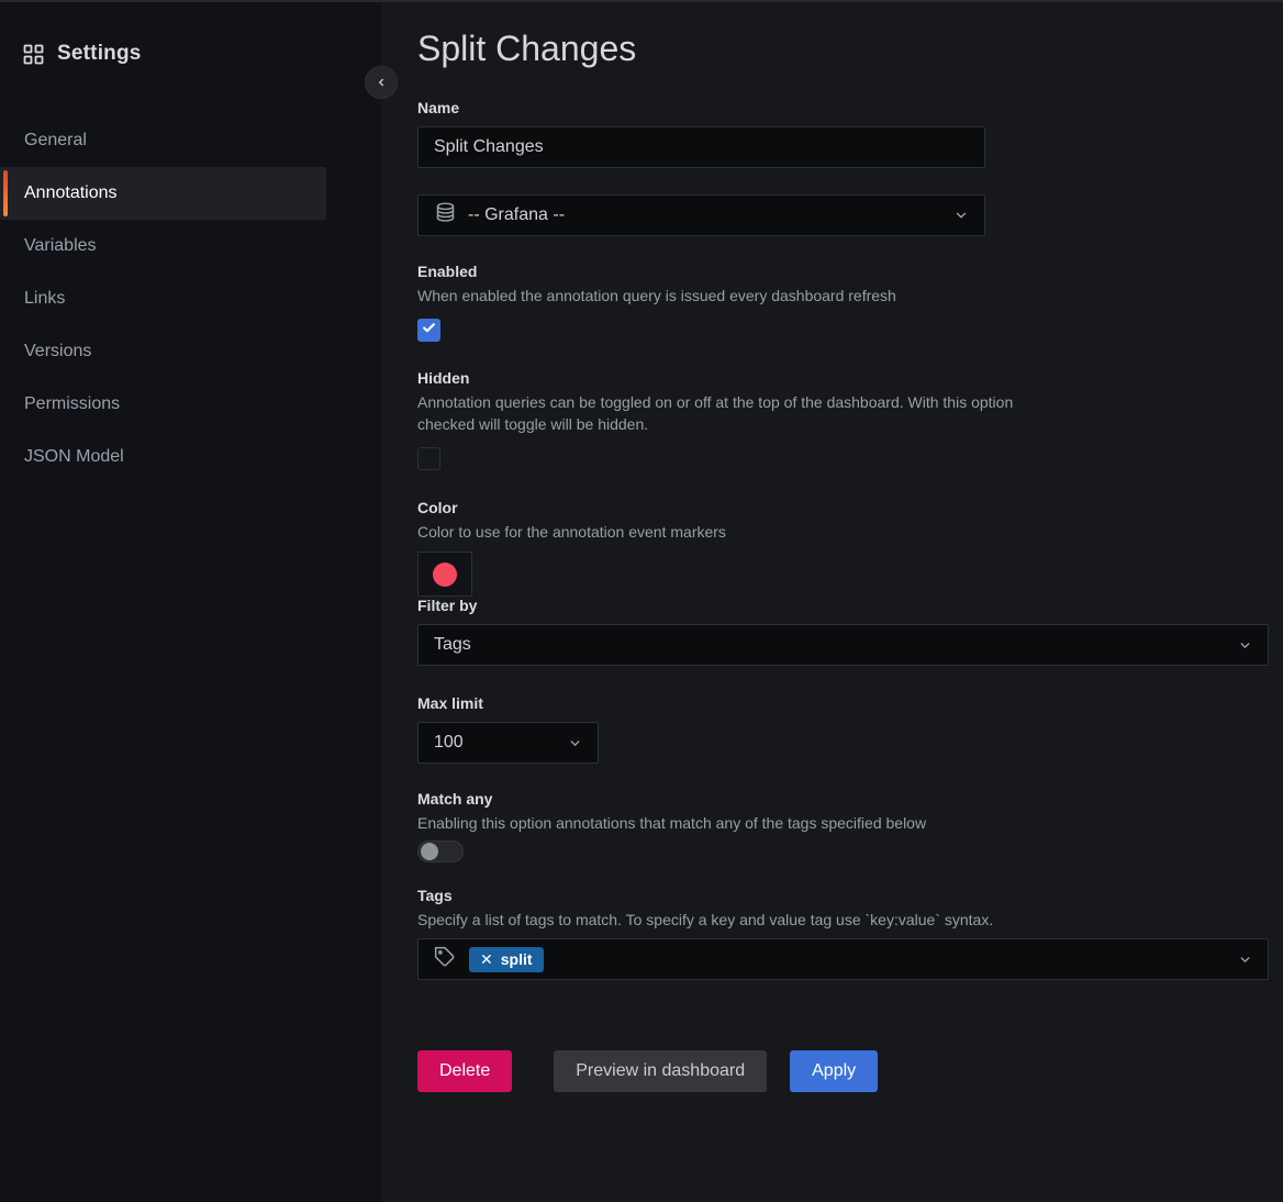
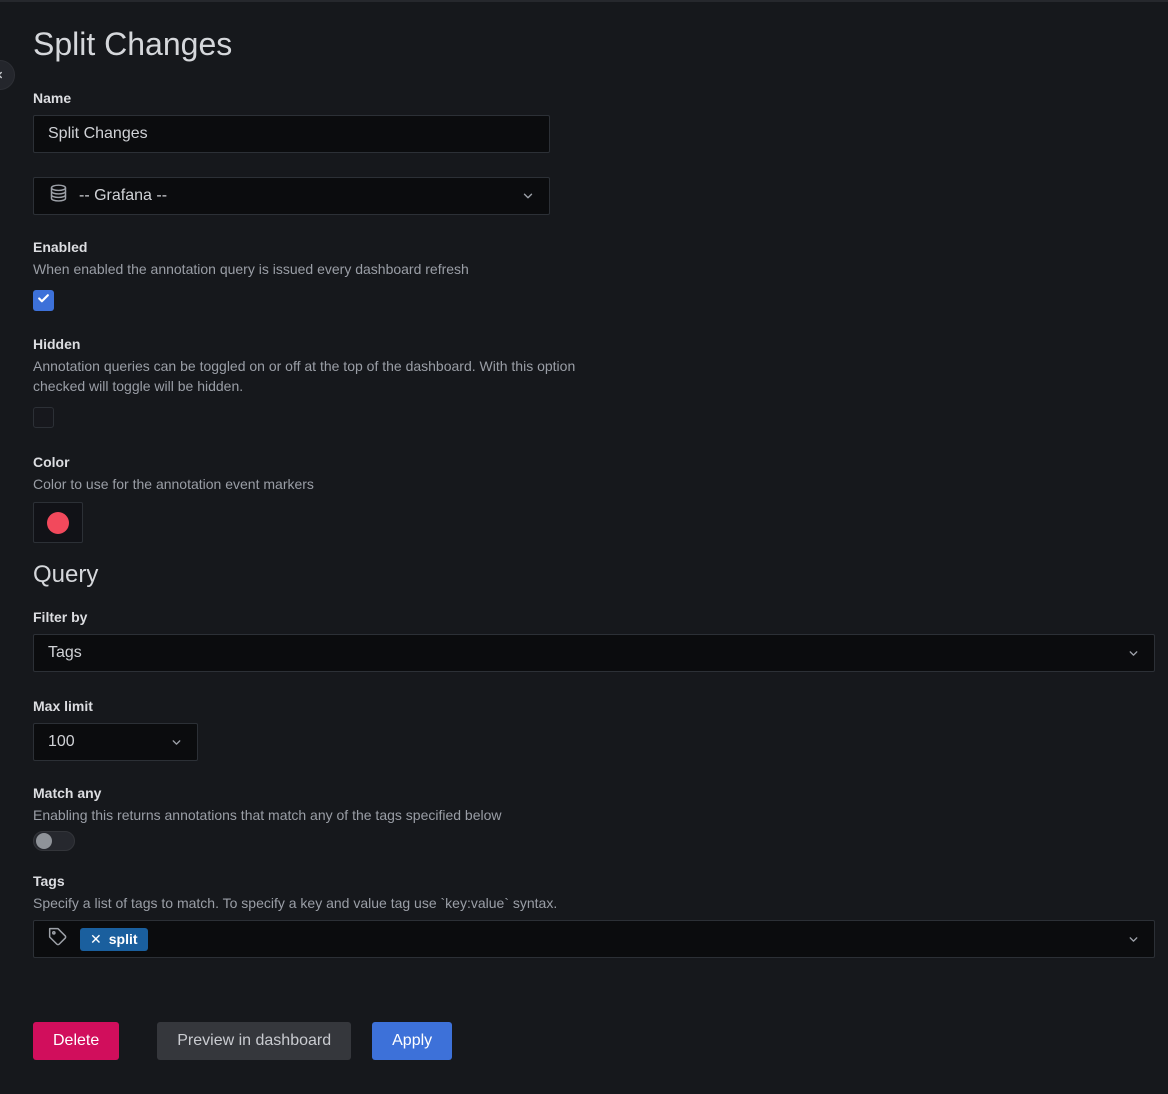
- Settings
- General
- Annotations
- Variables
- Links
- Versions
- Permissions
- JSON Model
  Split Changes
  Name
  Split Changes
  -- Grafana --
  Enabled
  When enabled the annotation query is issued every dashboard refresh
  Hidden
  Annotation queries can be toggled on or off at the top of the dashboard. With this option checked will toggle will be hidden.
  Color
  Color to use for the annotation event markers
+ Query
  Filter by
  Tags
  Max limit
  100
  Match any
- Enabling this option annotations that match any of the tags specified below
+ Enabling this returns annotations that match any of the tags specified below
  Tags
  Specify a list of tags to match. To specify a key and value tag use `key:value` syntax.
  ✕
  split
  Delete
  Preview in dashboard
  Apply
